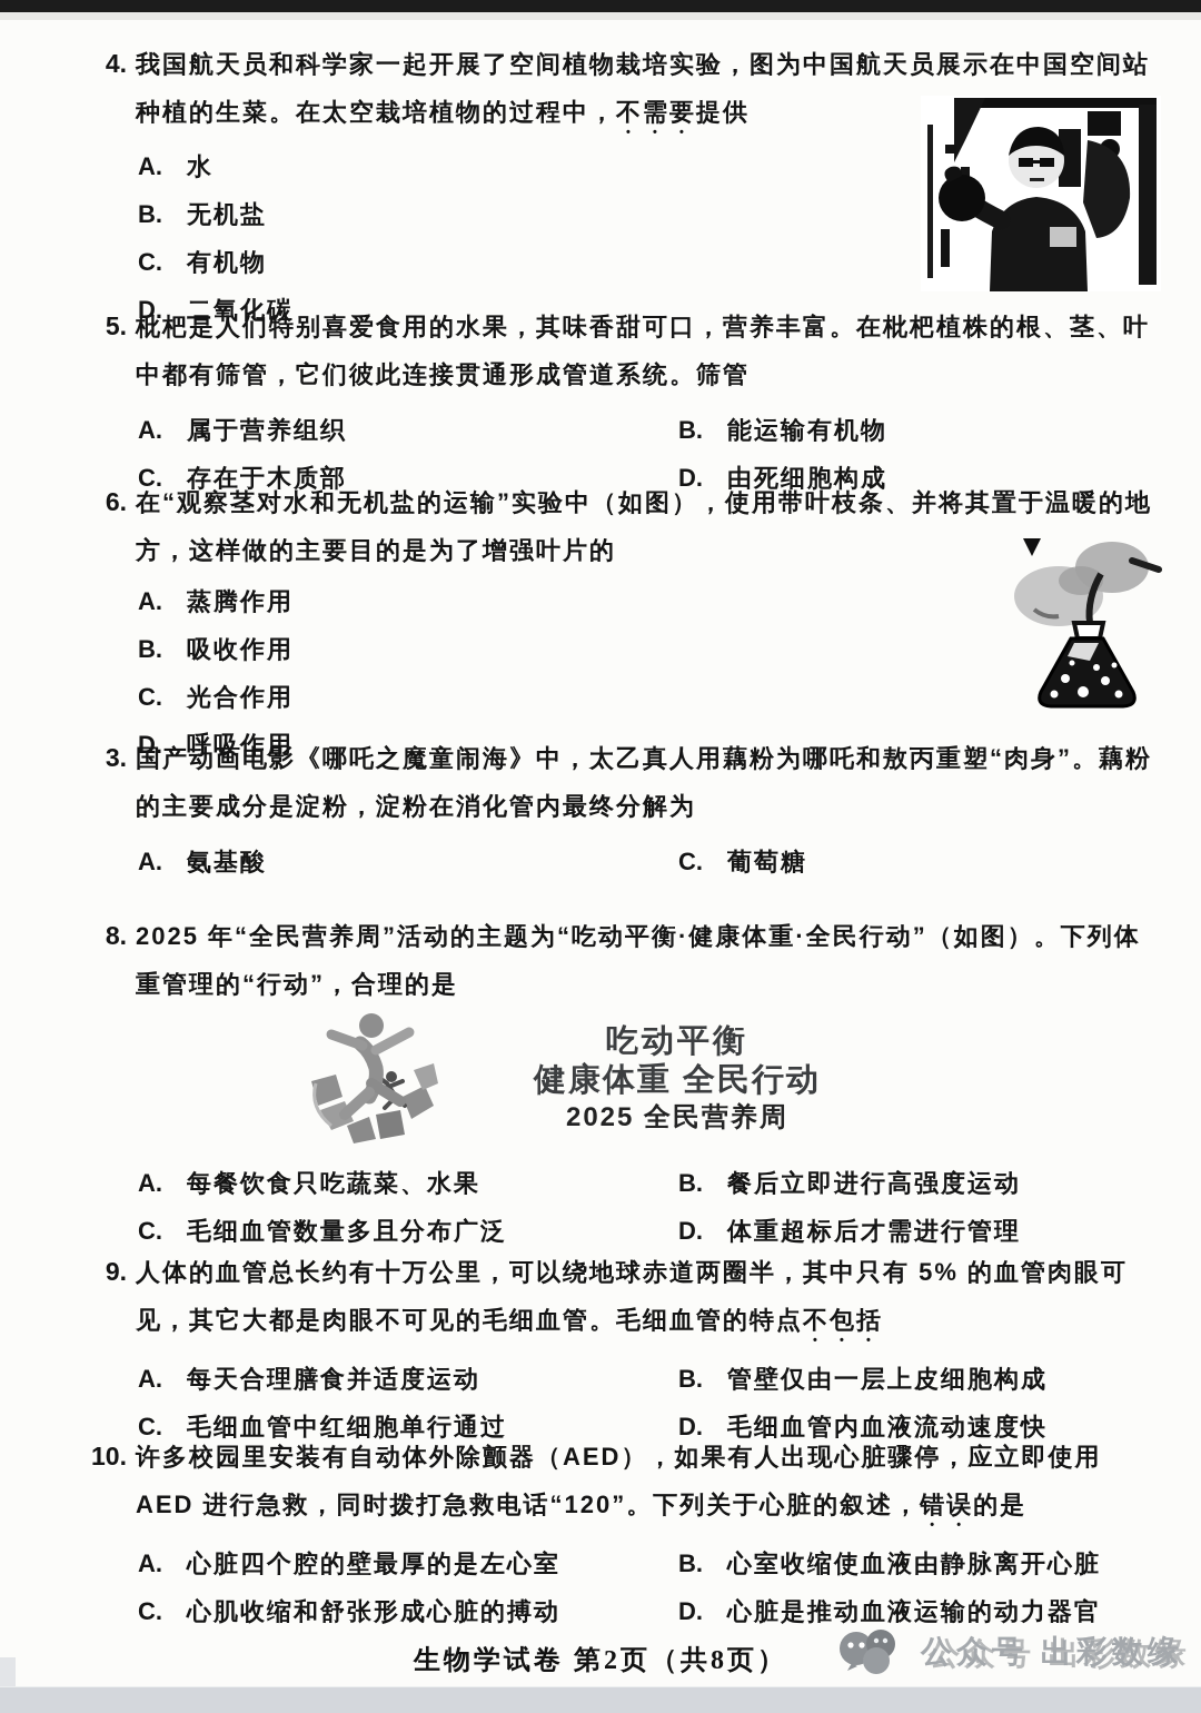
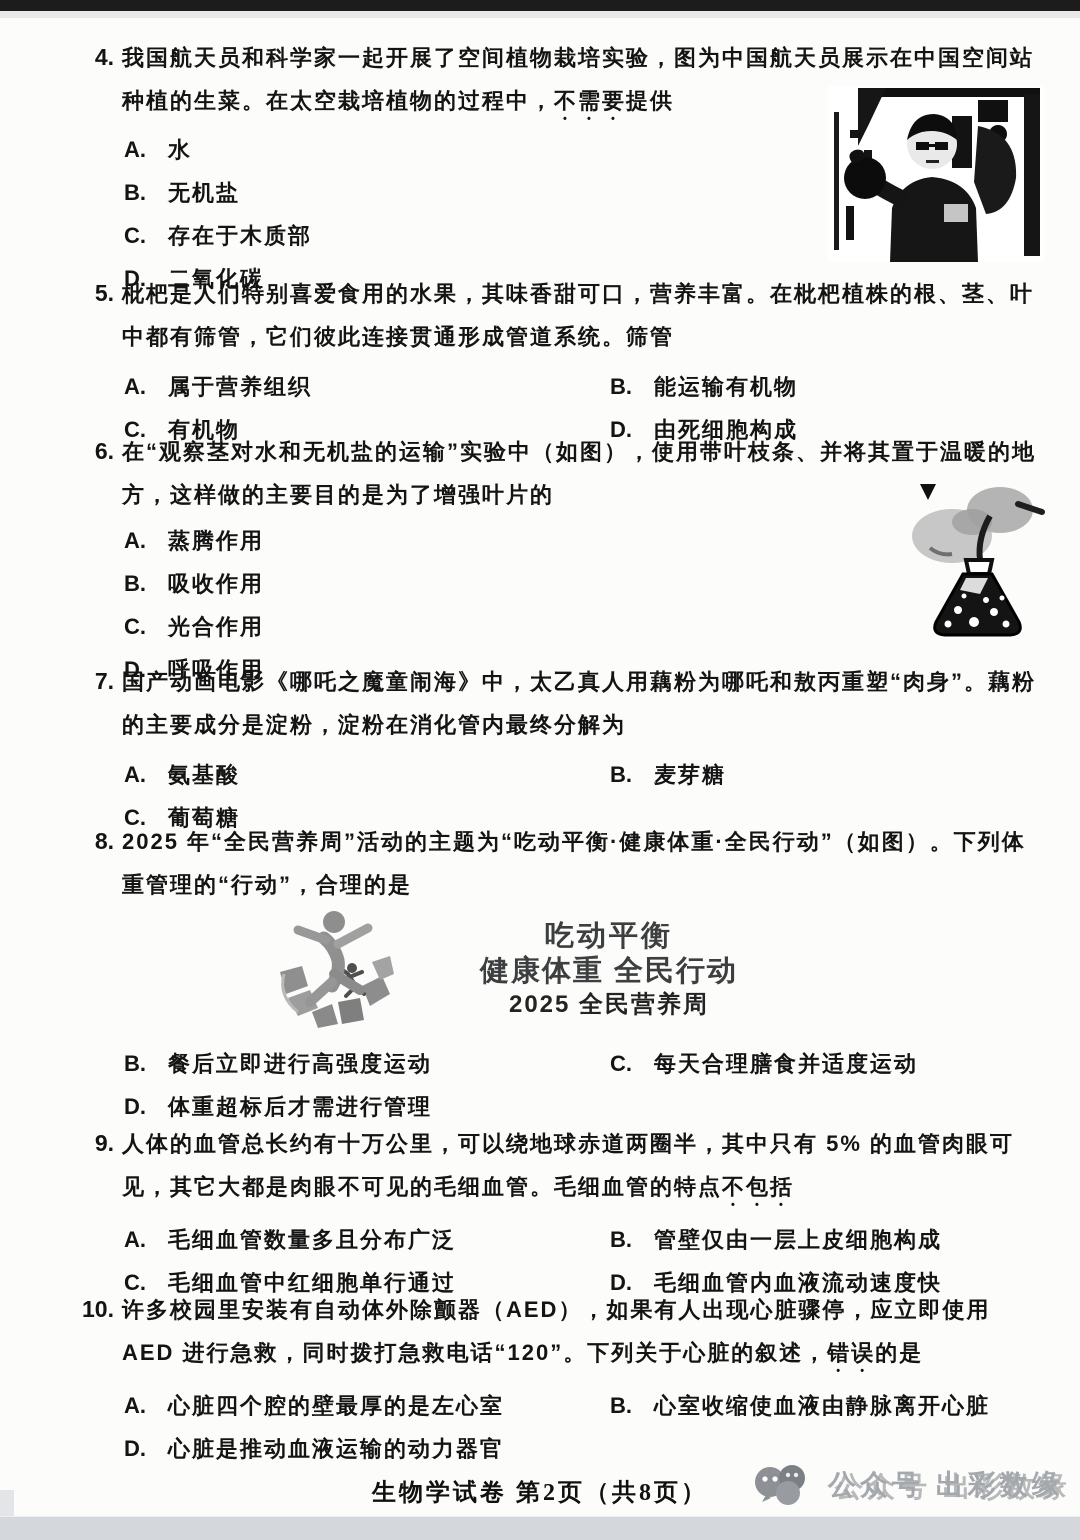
  4.
  我国航天员和科学家一起开展了空间植物栽培实验，图为中国航天员展示在中国空间站种植的生菜。在太空栽培植物的过程中，不需要提供
  A. 水
  B. 无机盐
- C. 有机物
+ C. 存在于木质部
  D. 二氧化碳
  5.
  枇杷是人们特别喜爱食用的水果，其味香甜可口，营养丰富。在枇杷植株的根、茎、叶中都有筛管，它们彼此连接贯通形成管道系统。筛管
  A. 属于营养组织
  B. 能运输有机物
- C. 存在于木质部
+ C. 有机物
  D. 由死细胞构成
  6.
  在“观察茎对水和无机盐的运输”实验中（如图），使用带叶枝条、并将其置于温暖的地方，这样做的主要目的是为了增强叶片的
  A. 蒸腾作用
  B. 吸收作用
  C. 光合作用
  D. 呼吸作用
- 3.
+ 7.
  国产动画电影《哪吒之魔童闹海》中，太乙真人用藕粉为哪吒和敖丙重塑“肉身”。藕粉的主要成分是淀粉，淀粉在消化管内最终分解为
  A. 氨基酸
+ B. 麦芽糖
  C. 葡萄糖
  8.
  2025 年“全民营养周”活动的主题为“吃动平衡·健康体重·全民行动”（如图）。下列体重管理的“行动”，合理的是
  吃动平衡
  健康体重 全民行动
  2025 全民营养周
- A. 每餐饮食只吃蔬菜、水果
  B. 餐后立即进行高强度运动
- C. 毛细血管数量多且分布广泛
+ C. 每天合理膳食并适度运动
  D. 体重超标后才需进行管理
  9.
  人体的血管总长约有十万公里，可以绕地球赤道两圈半，其中只有 5% 的血管肉眼可见，其它大都是肉眼不可见的毛细血管。毛细血管的特点不包括
- A. 每天合理膳食并适度运动
+ A. 毛细血管数量多且分布广泛
  B. 管壁仅由一层上皮细胞构成
  C. 毛细血管中红细胞单行通过
  D. 毛细血管内血液流动速度快
  10.
  许多校园里安装有自动体外除颤器（AED），如果有人出现心脏骤停，应立即使用 AED 进行急救，同时拨打急救电话“120”。下列关于心脏的叙述，错误的是
  A. 心脏四个腔的壁最厚的是左心室
  B. 心室收缩使血液由静脉离开心脏
- C. 心肌收缩和舒张形成心脏的搏动
  D. 心脏是推动血液运输的动力器官
  生物学试卷 第2页（共8页）
  公众号 出彩数缘
